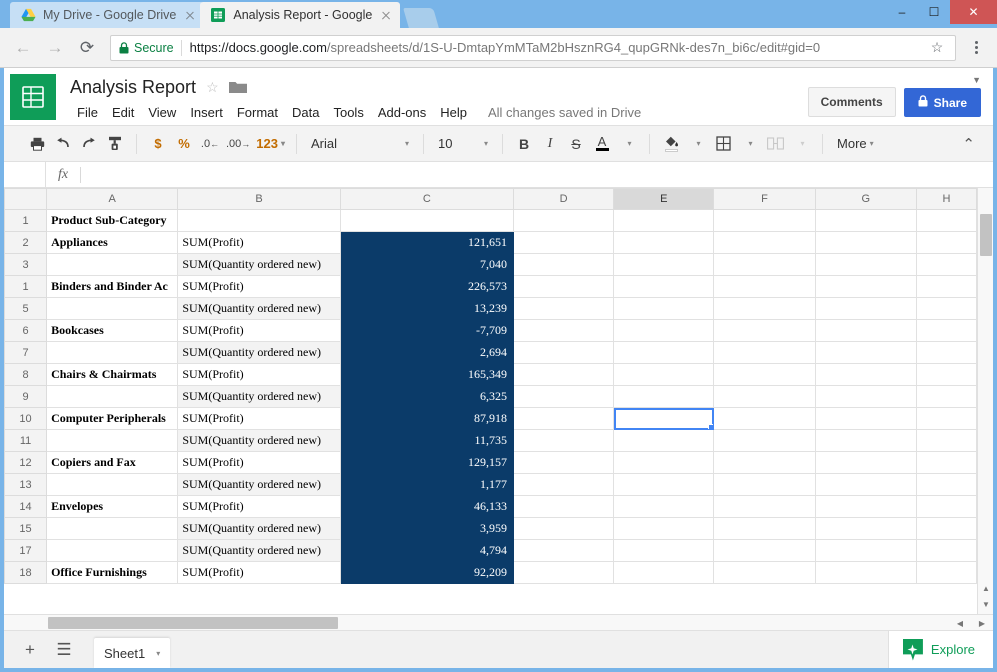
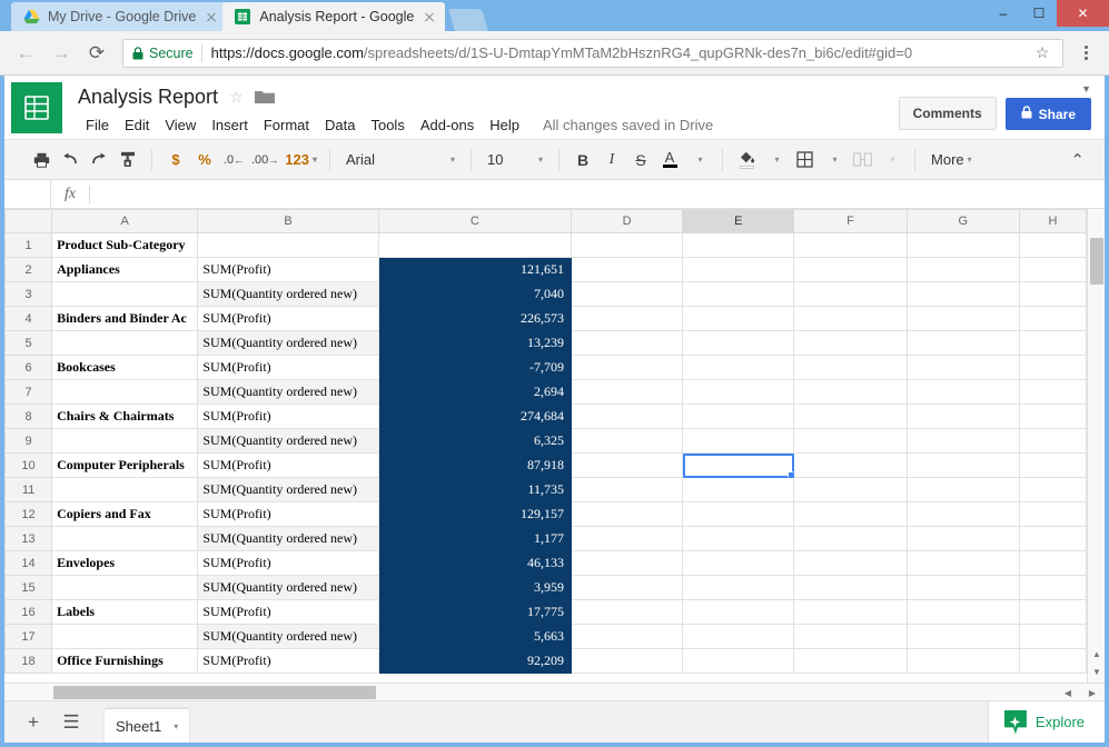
  My Drive - Google Drive
  Analysis Report - Google
  –
  ☐
  ✕
  ←
  →
  ⟳
  Secure
  https://docs.google.com/spreadsheets/d/1S-U-DmtapYmMTaM2bHsznRG4_qupGRNk-des7n_bi6c/edit#gid=0
  ☆
  Analysis Report
  ☆
  File
  Edit
  View
  Insert
  Format
  Data
  Tools
  Add-ons
  Help
  All changes saved in Drive
  Comments
  Share
  ▼
  $
  %
  .0
  ←
  .00
  →
  123
  ▾
  Arial
  ▾
  10
  ▾
  B
  I
  S
  A
  ▾
  ▾
  ▾
  ▾
  More
  ▾
  ⌃
  fx
  	A	B	C	D	E	F	G	H
  1	Product Sub-Category
  2	Appliances	SUM(Profit)	121,651
  3		SUM(Quantity ordered new)	7,040
- 1	Binders and Binder Ac	SUM(Profit)	226,573
+ 4	Binders and Binder Ac	SUM(Profit)	226,573
  5		SUM(Quantity ordered new)	13,239
  6	Bookcases	SUM(Profit)	-7,709
  7		SUM(Quantity ordered new)	2,694
- 8	Chairs & Chairmats	SUM(Profit)	165,349
+ 8	Chairs & Chairmats	SUM(Profit)	274,684
  9		SUM(Quantity ordered new)	6,325
  10	Computer Peripherals	SUM(Profit)	87,918
  11		SUM(Quantity ordered new)	11,735
  12	Copiers and Fax	SUM(Profit)	129,157
  13		SUM(Quantity ordered new)	1,177
  14	Envelopes	SUM(Profit)	46,133
  15		SUM(Quantity ordered new)	3,959
+ 16	Labels	SUM(Profit)	17,775
- 17		SUM(Quantity ordered new)	4,794
+ 17		SUM(Quantity ordered new)	5,663
  18	Office Furnishings	SUM(Profit)	92,209
  ▲
  ▼
  ◀
  ▶
  +
  ☰
  Sheet1
  ▾
  Explore
